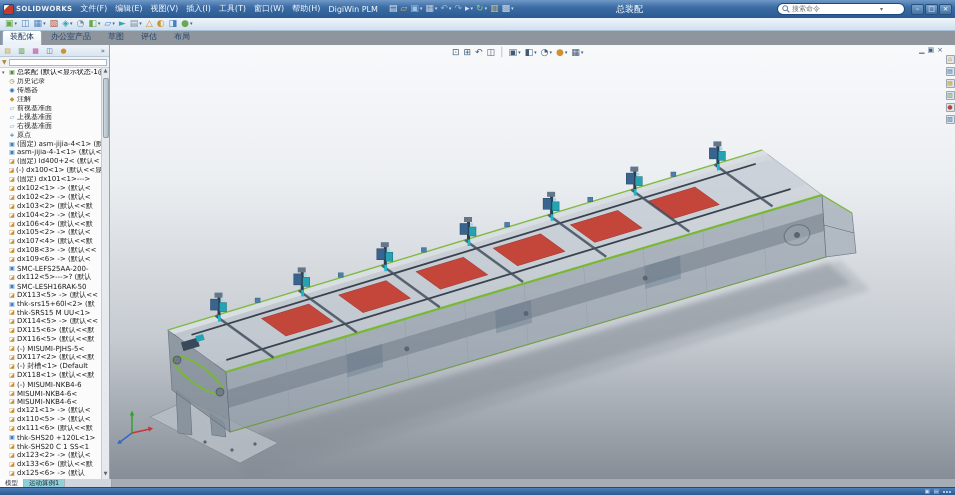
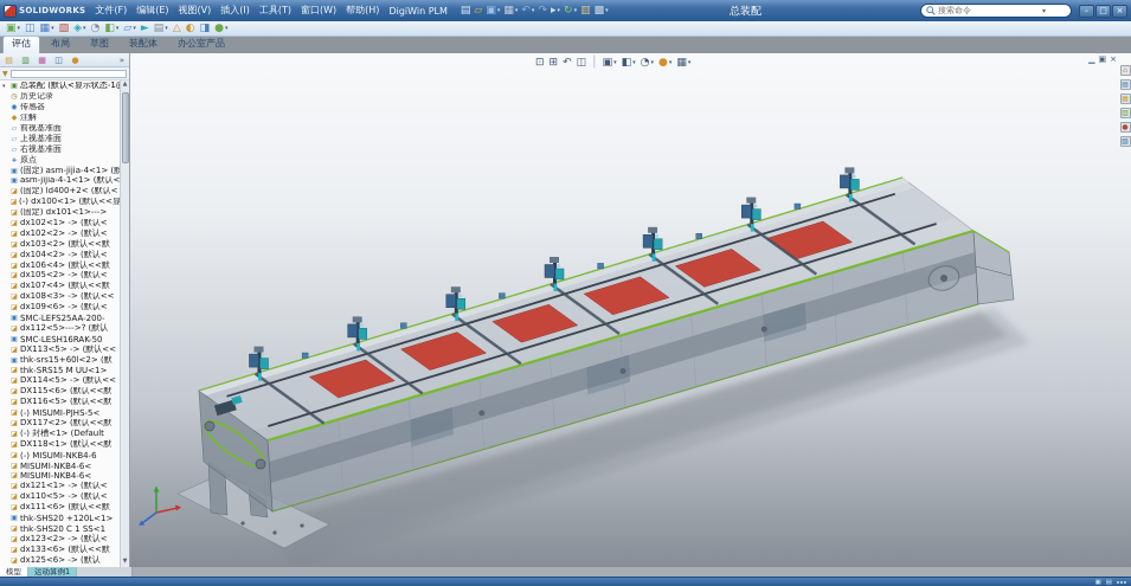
  SOLIDWORKS
  文件(F)
  编辑(E)
  视图(V)
  插入(I)
  工具(T)
  窗口(W)
  帮助(H)
  DigiWin PLM
  ▤
  ▱
  ▣
  ▦
  ↶
  ↷
  ▸
  ↻
  ▥
  ▩
  总装配
  搜索命令
  –
  □
  ×
  ▣
  ◫
  ▦
  ▧
  ◈
  ◔
  ◧
  ▱
  ►
  ▤
  △
  ◐
  ◨
  ●
- 装配体
+ 评估
- 办公室产品
+ 布局
  草图
- 评估
+ 装配体
- 布局
+ 办公室产品
  ▤
  ▥
  ▦
  ◫
  ●
  »
  总装配 (默认<显示状态-1
  历史记录
  传感器
  注解
  前视基准面
  上视基准面
  右视基准面
  原点
  (固定) asm-jijia-4<1> (默
  asm-jijia-4-1<1> (默认<
  (固定) ld400+2< (默认<
  (-) dx100<1> (默认<<显
  (固定) dx101<1>--->
  dx102<1> -> (默认<
  dx102<2> -> (默认<
  dx103<2> (默认<<默
  dx104<2> -> (默认<
  dx106<4> (默认<<默
  dx105<2> -> (默认<
  dx107<4> (默认<<默
  dx108<3> -> (默认<<
  dx109<6> -> (默认<
  SMC-LEFS25AA-200-
  dx112<5>--->? (默认
  SMC-LESH16RAK-50
  DX113<5> -> (默认<<
  thk-srs15+60l<2> (默
  thk-SRS15 M UU<1>
  DX114<5> -> (默认<<
  DX115<6> (默认<<默
  DX116<5> (默认<<默
  (-) MISUMI-PJHS-5<
  DX117<2> (默认<<默
  (-) 封槽<1> (Default
  DX118<1> (默认<<默
  (-) MISUMI-NKB4-6
  MISUMI-NKB4-6<
  MISUMI-NKB4-6<
  dx121<1> -> (默认<
  dx110<5> -> (默认<
  dx111<6> (默认<<默
  thk-SHS20 +120L<1>
  thk-SHS20 C 1 SS<1
  dx123<2> -> (默认<
  dx133<6> (默认<<默
  dx125<6> -> (默认
  ⊡
  ⊞
  ↶
  ◫
  │
  ▣
  ◧
  ◔
  ●
  ▦
  ▁
  ▣
  ×
  模型
  运动算例1
